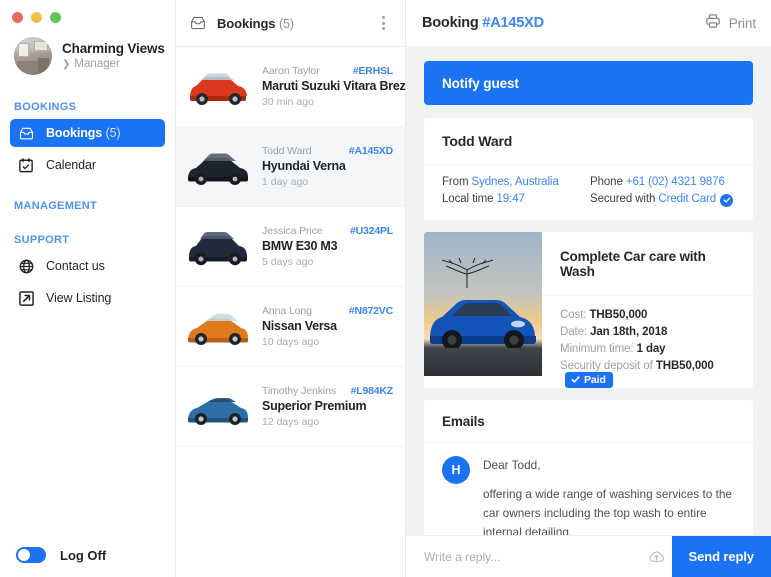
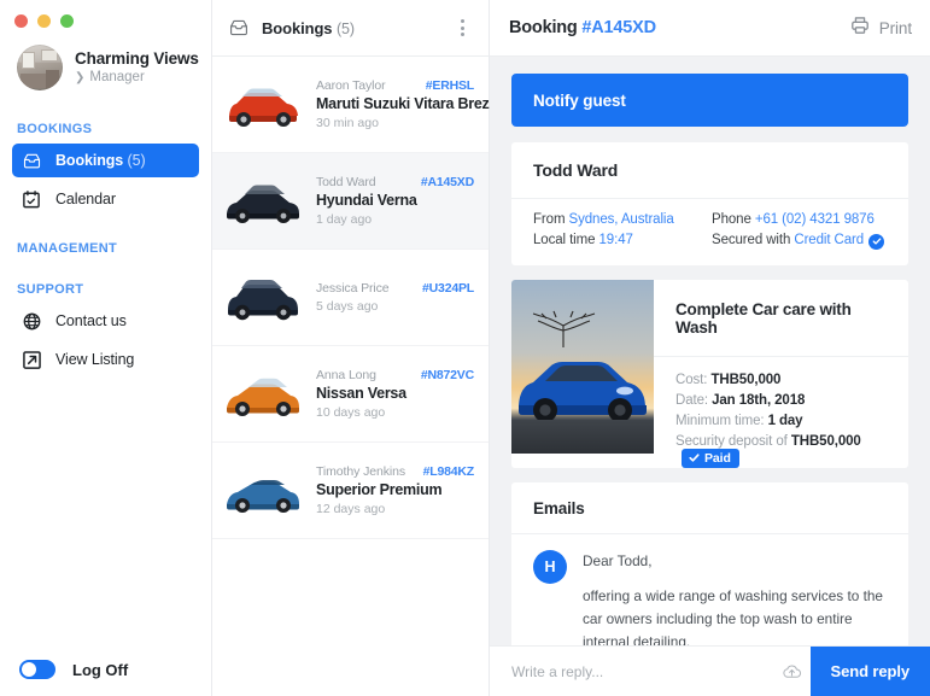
  Charming Views
  ❯
  Manager
  BOOKINGS
  Bookings (5)
  Calendar
  MANAGEMENT
  SUPPORT
  Contact us
  View Listing
  Log Off
  Bookings (5)
  Aaron Taylor
  #ERHSL
  Maruti Suzuki Vitara Brez
  30 min ago
  Todd Ward
  #A145XD
  Hyundai Verna
  1 day ago
  Jessica Price
  #U324PL
- BMW E30 M3
  5 days ago
  Anna Long
  #N872VC
  Nissan Versa
  10 days ago
  Timothy Jenkins
  #L984KZ
  Superior Premium
  12 days ago
  Booking #A145XD
  Print
  Notify guest
  Todd Ward
  From Sydnes, Australia
  Local time 19:47
  Phone +61 (02) 4321 9876
  Secured with Credit Card
  Complete Car care with Wash
  Cost: THB50,000
  Date: Jan 18th, 2018
  Minimum time: 1 day
  Security deposit of THB50,000
  Paid
  Emails
  H
  Dear Todd,
  offering a wide range of washing services to the car owners including the top wash to entire internal detailing.
  Write a reply...
  Send reply
